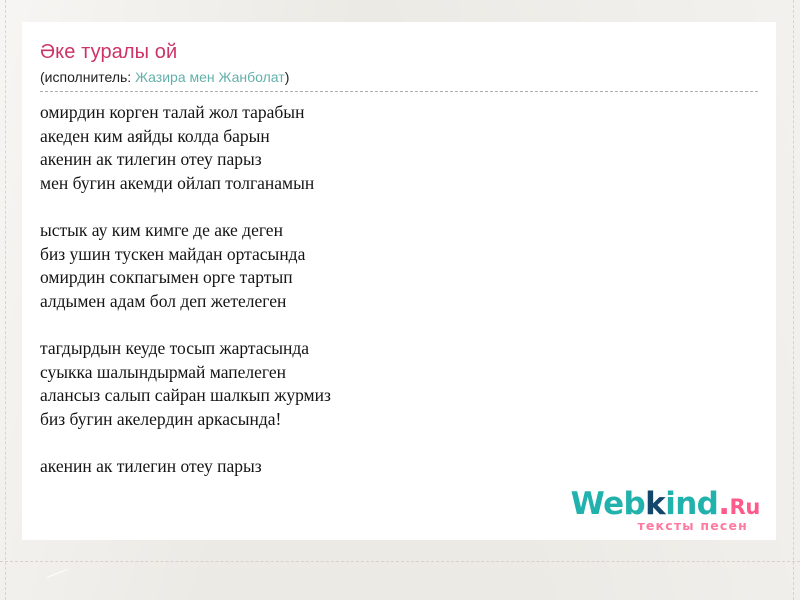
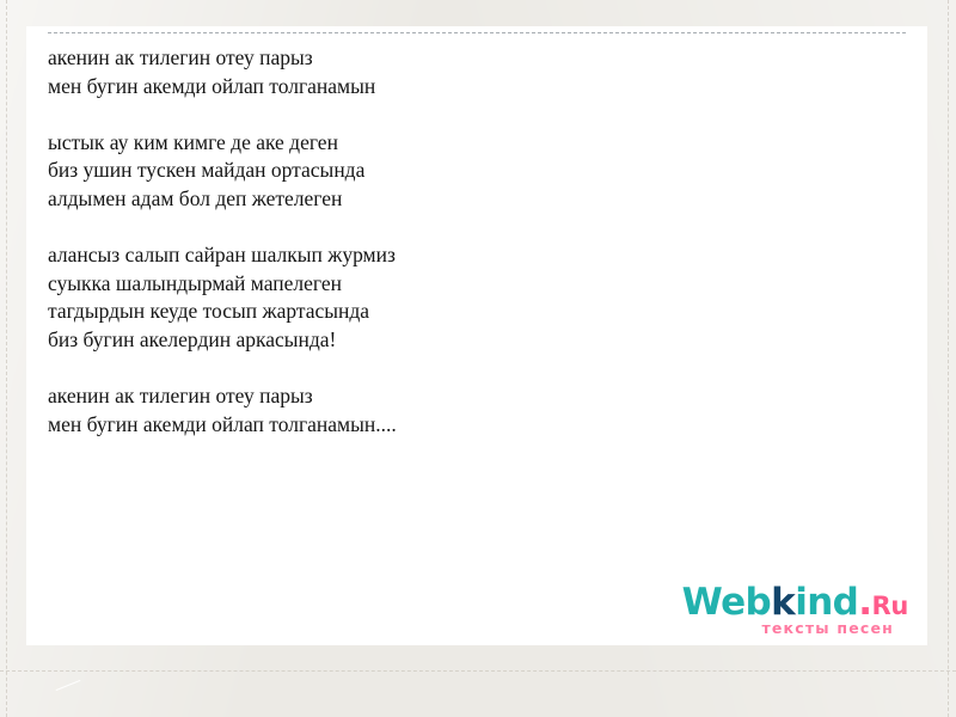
- Әке туралы ой
- (исполнитель: Жазира мен Жанболат)
- омирдин корген талай жол тарабын
- акеден ким аяйды колда барын
  акенин ак тилегин отеу парыз
  мен бугин акемди ойлап толганамын
  ыстык ау ким кимге де аке деген
  биз ушин тускен майдан ортасында
- омирдин сокпагымен орге тартып
  алдымен адам бол деп жетелеген
- тагдырдын кеуде тосып жартасында
+ алансыз салып сайран шалкып журмиз
  суыкка шалындырмай мапелеген
- алансыз салып сайран шалкып журмиз
+ тагдырдын кеуде тосып жартасында
  биз бугин акелердин аркасында!
  акенин ак тилегин отеу парыз
+ мен бугин акемди ойлап толганамын....
  Webkind.Ru
  тексты песен
